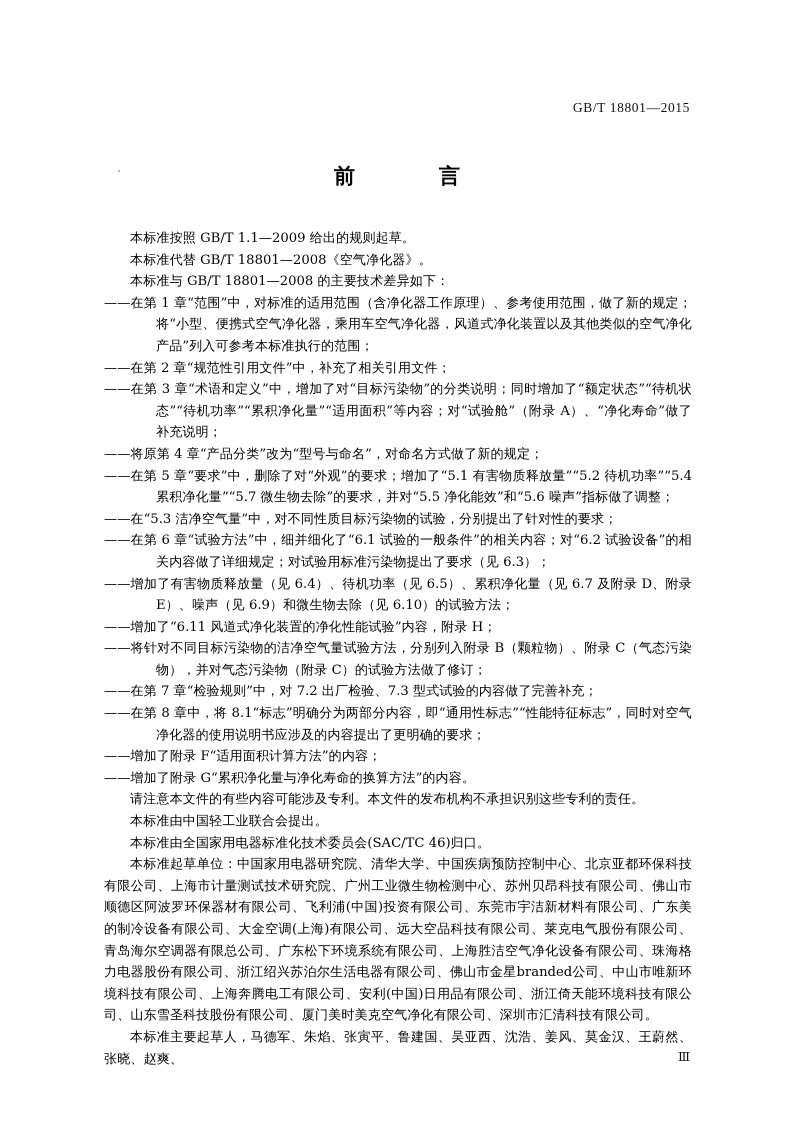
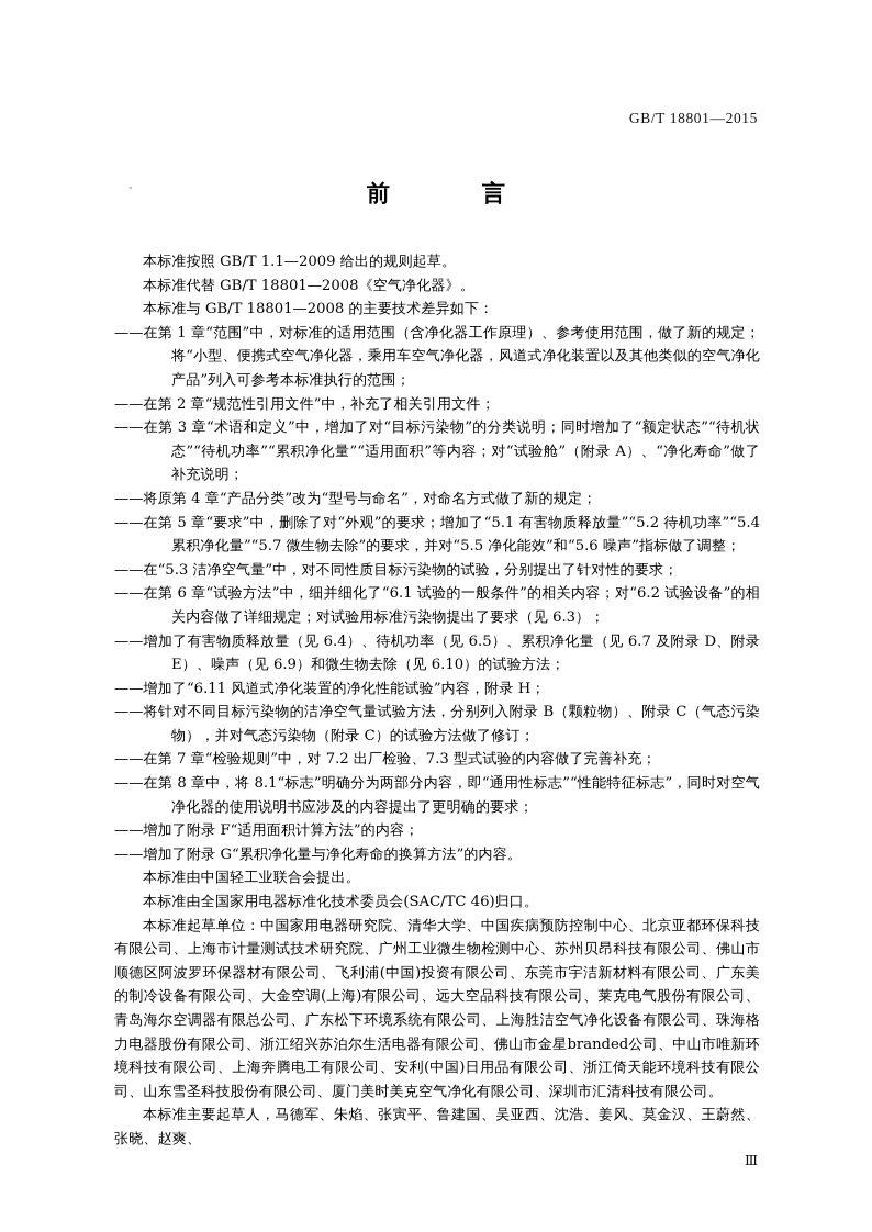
  GB/T 18801—2015
  前 言
  本标准按照 GB/T 1.1—2009 给出的规则起草。
  本标准代替 GB/T 18801—2008《空气净化器》。
  本标准与 GB/T 18801—2008 的主要技术差异如下：
  ——在第 1 章“范围”中，对标准的适用范围（含净化器工作原理）、参考使用范围，做了新的规定；将“小型、便携式空气净化器，乘用车空气净化器，风道式净化装置以及其他类似的空气净化产品”列入可参考本标准执行的范围；
  ——在第 2 章“规范性引用文件”中，补充了相关引用文件；
  ——在第 3 章“术语和定义”中，增加了对“目标污染物”的分类说明；同时增加了“额定状态”“待机状态”“待机功率”“累积净化量”“适用面积”等内容；对“试验舱”（附录 A）、“净化寿命”做了补充说明；
  ——将原第 4 章“产品分类”改为“型号与命名”，对命名方式做了新的规定；
  ——在第 5 章“要求”中，删除了对“外观”的要求；增加了“5.1 有害物质释放量”“5.2 待机功率”“5.4 累积净化量”“5.7 微生物去除”的要求，并对“5.5 净化能效”和“5.6 噪声”指标做了调整；
  ——在“5.3 洁净空气量”中，对不同性质目标污染物的试验，分别提出了针对性的要求；
  ——在第 6 章“试验方法”中，细并细化了“6.1 试验的一般条件”的相关内容；对“6.2 试验设备”的相关内容做了详细规定；对试验用标准污染物提出了要求（见 6.3）；
  ——增加了有害物质释放量（见 6.4）、待机功率（见 6.5）、累积净化量（见 6.7 及附录 D、附录 E）、噪声（见 6.9）和微生物去除（见 6.10）的试验方法；
  ——增加了“6.11 风道式净化装置的净化性能试验”内容，附录 H；
  ——将针对不同目标污染物的洁净空气量试验方法，分别列入附录 B（颗粒物）、附录 C（气态污染物），并对气态污染物（附录 C）的试验方法做了修订；
  ——在第 7 章“检验规则”中，对 7.2 出厂检验、7.3 型式试验的内容做了完善补充；
  ——在第 8 章中，将 8.1“标志”明确分为两部分内容，即“通用性标志”“性能特征标志”，同时对空气净化器的使用说明书应涉及的内容提出了更明确的要求；
  ——增加了附录 F“适用面积计算方法”的内容；
  ——增加了附录 G“累积净化量与净化寿命的换算方法”的内容。
- 请注意本文件的有些内容可能涉及专利。本文件的发布机构不承担识别这些专利的责任。
  本标准由中国轻工业联合会提出。
  本标准由全国家用电器标准化技术委员会(SAC/TC 46)归口。
  本标准起草单位：中国家用电器研究院、清华大学、中国疾病预防控制中心、北京亚都环保科技有限公司、上海市计量测试技术研究院、广州工业微生物检测中心、苏州贝昂科技有限公司、佛山市顺德区阿波罗环保器材有限公司、飞利浦(中国)投资有限公司、东莞市宇洁新材料有限公司、广东美的制冷设备有限公司、大金空调(上海)有限公司、远大空品科技有限公司、莱克电气股份有限公司、青岛海尔空调器有限总公司、广东松下环境系统有限公司、上海胜洁空气净化设备有限公司、珠海格力电器股份有限公司、浙江绍兴苏泊尔生活电器有限公司、佛山市金星branded公司、中山市唯新环境科技有限公司、上海奔腾电工有限公司、安利(中国)日用品有限公司、浙江倚天能环境科技有限公司、山东雪圣科技股份有限公司、厦门美时美克空气净化有限公司、深圳市汇清科技有限公司。
  本标准主要起草人，马德军、朱焰、张寅平、鲁建国、吴亚西、沈浩、姜风、莫金汉、王蔚然、张晓、赵爽、
  Ⅲ
